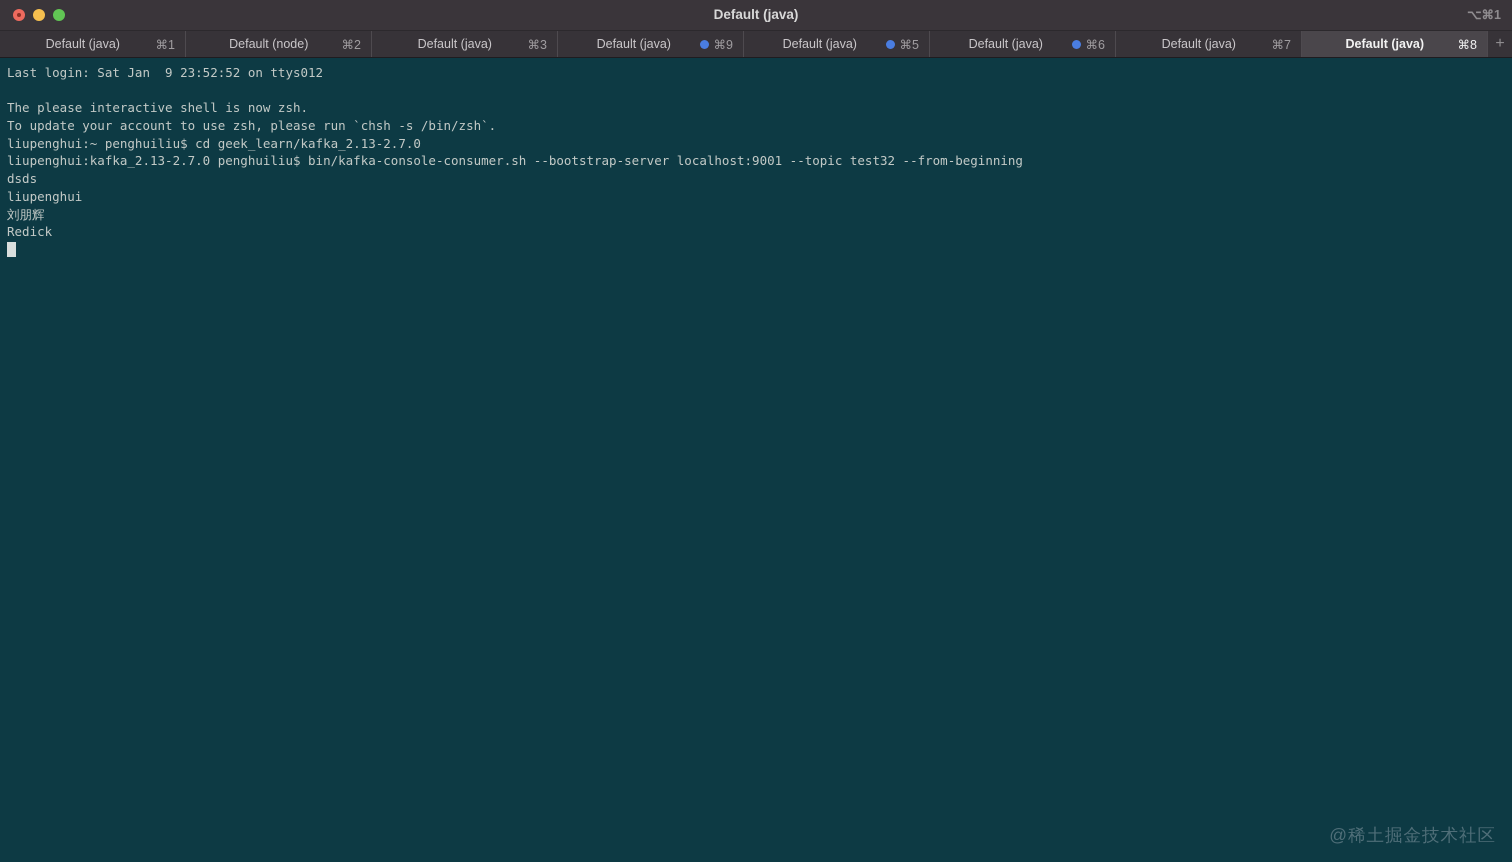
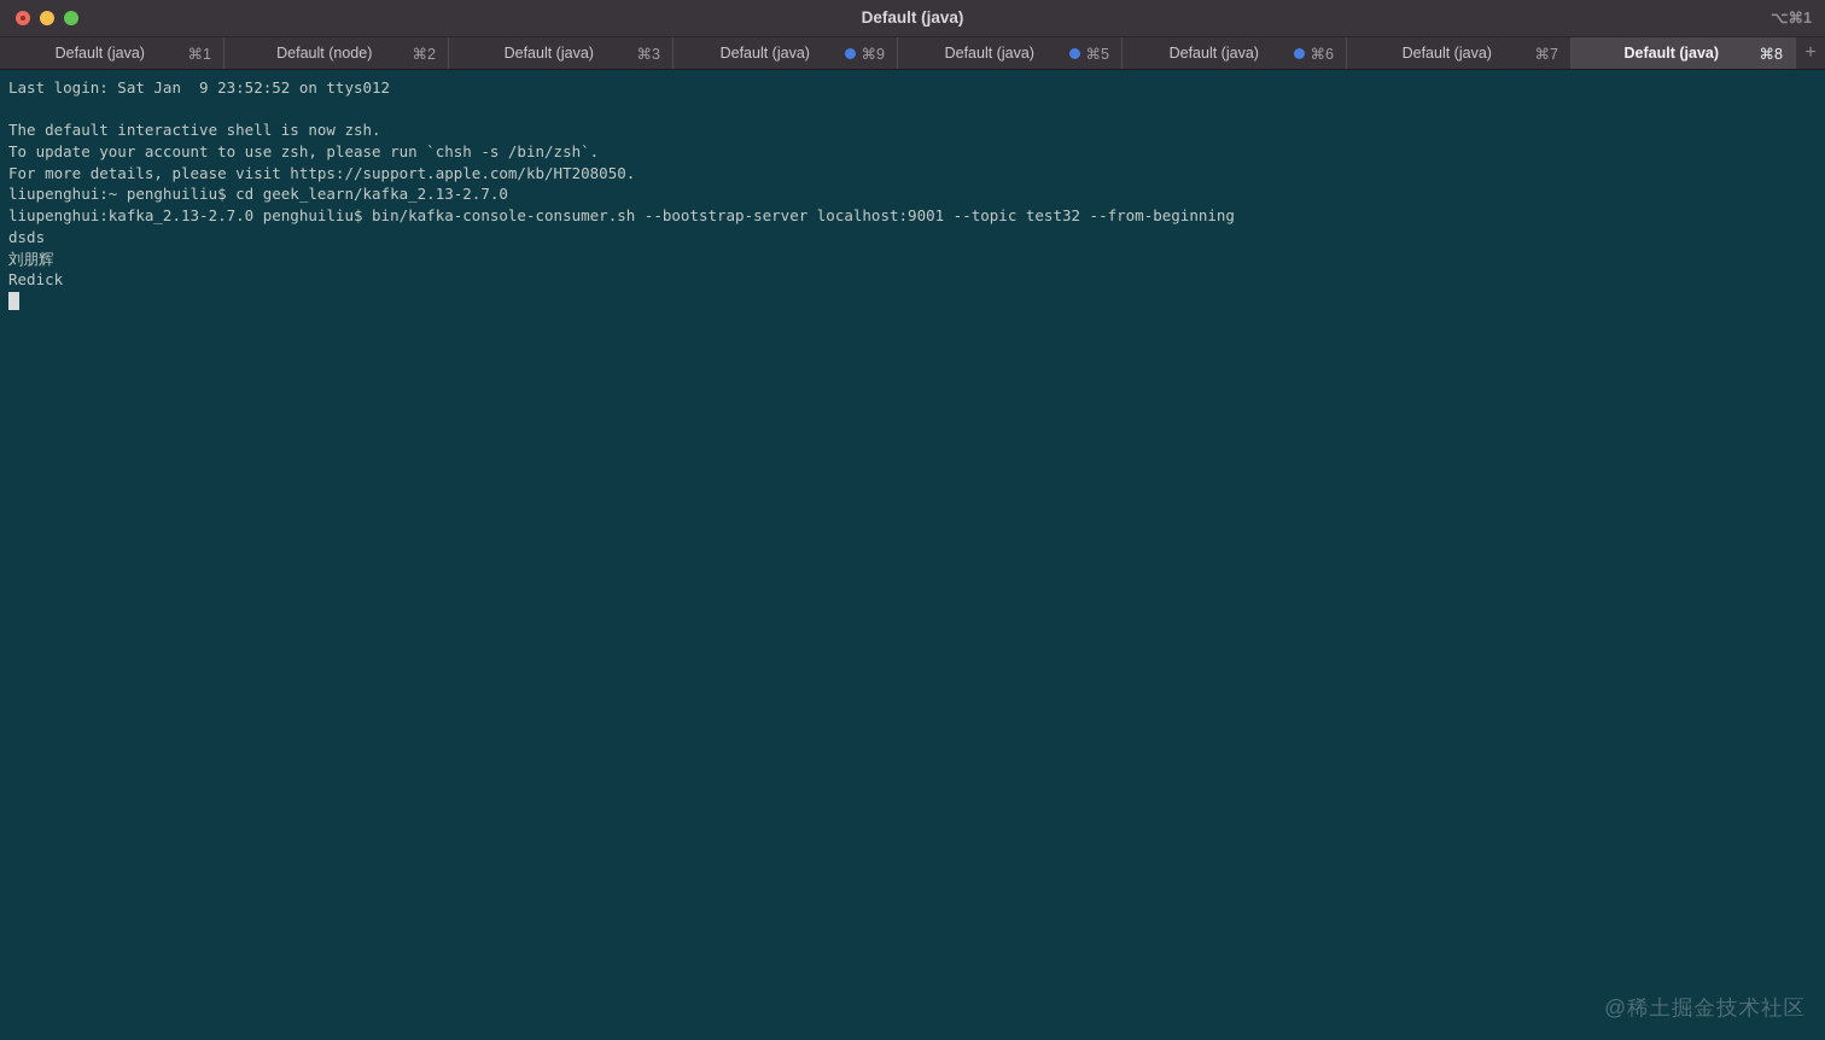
  Default (java)
  ⌥⌘1
  Default (java)
  ⌘1
  Default (node)
  ⌘2
  Default (java)
  ⌘3
  Default (java)
  ⌘9
  Default (java)
  ⌘5
  Default (java)
  ⌘6
  Default (java)
  ⌘7
  Default (java)
  ⌘8
  +
  Last login: Sat Jan 9 23:52:52 on ttys012
- The please interactive shell is now zsh.
+ The default interactive shell is now zsh.
  To update your account to use zsh, please run `chsh -s /bin/zsh`.
+ For more details, please visit https://support.apple.com/kb/HT208050.
  liupenghui:~ penghuiliu$ cd geek_learn/kafka_2.13-2.7.0
  liupenghui:kafka_2.13-2.7.0 penghuiliu$ bin/kafka-console-consumer.sh --bootstrap-server localhost:9001 --topic test32 --from-beginning
  dsds
- liupenghui
  刘朋辉
  Redick
  @稀土掘金技术社区
